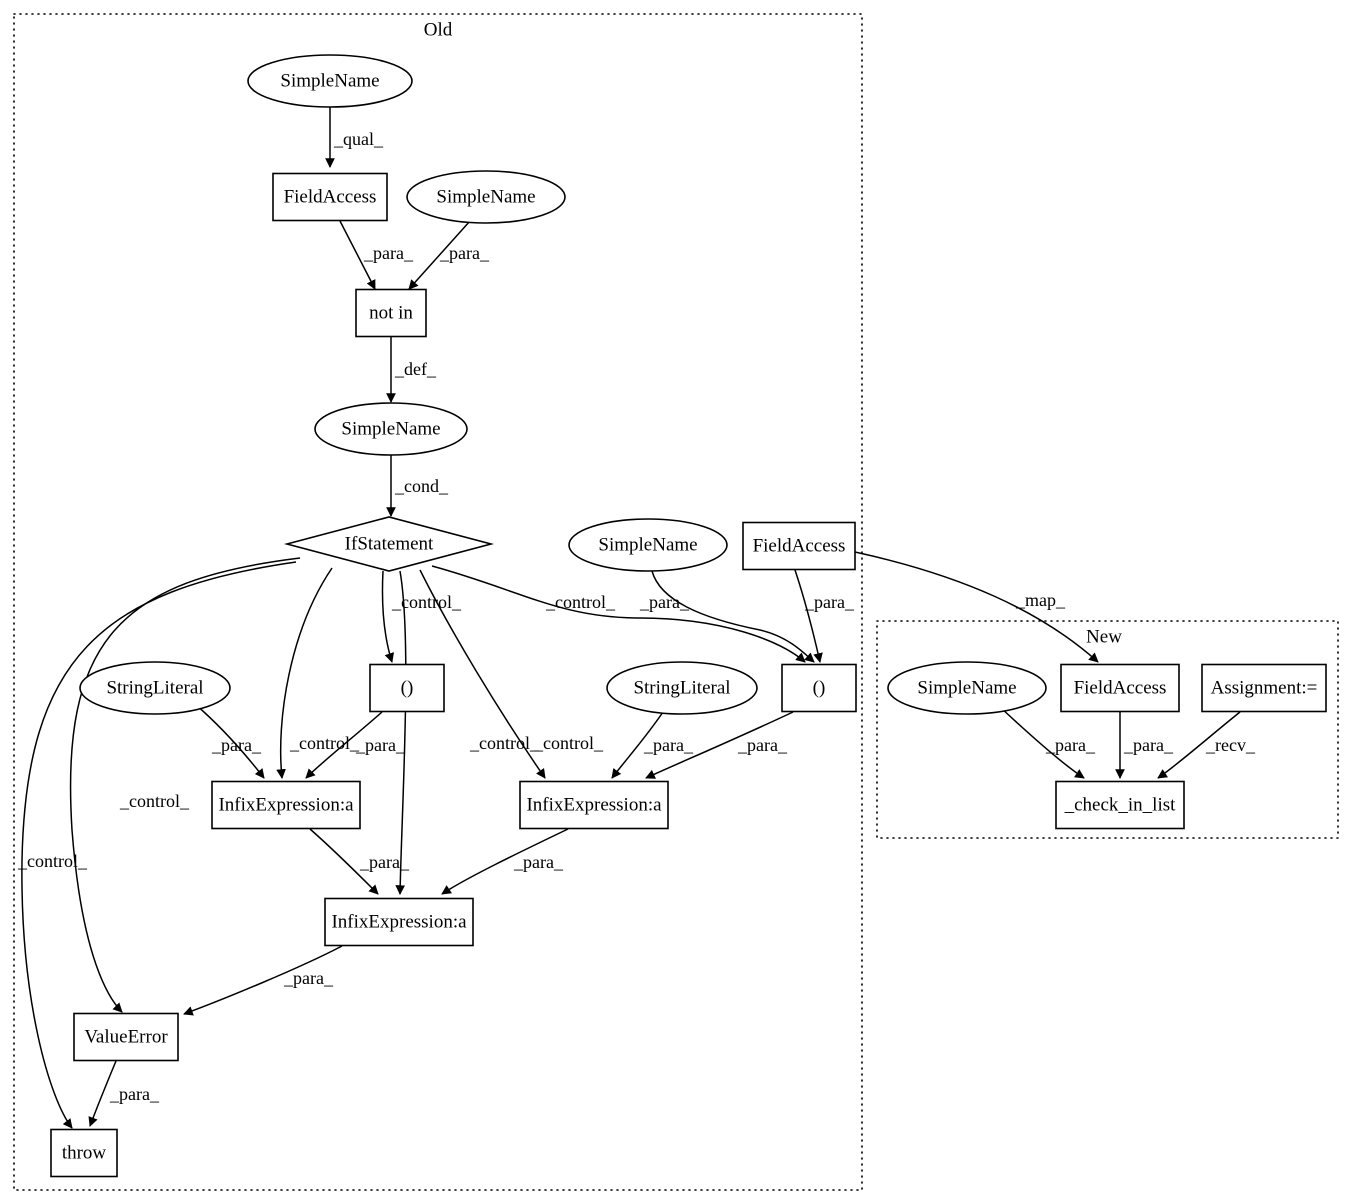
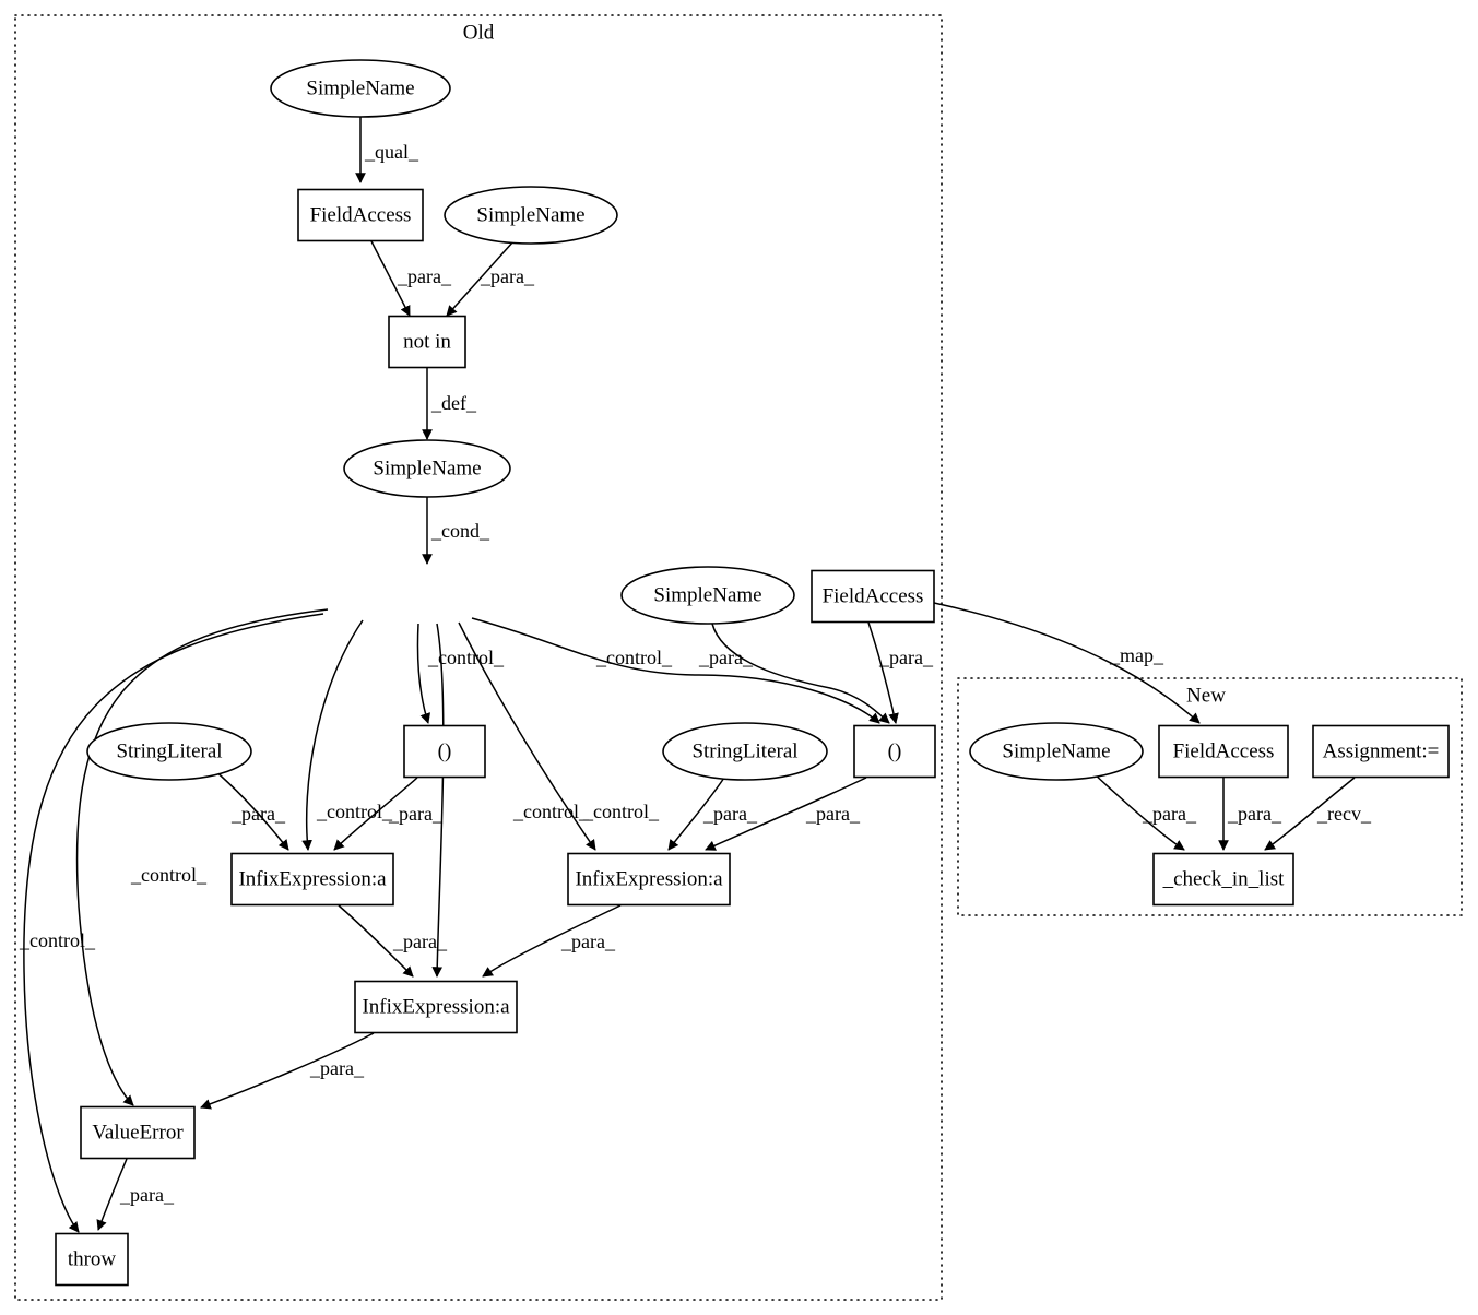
  Old
  New
  _qual_
  _para_
  _para_
  _def_
  _cond_
  _control_
  _control_
  _control_
  _control_
  _control_
  _control_
  _control_
  _para_
  _para_
  _map_
  _para_
  _para_
  _para_
  _para_
  _para_
  _para_
  _para_
  _para_
  _para_
  _para_
  _recv_
  SimpleName
  FieldAccess
  SimpleName
  not in
  SimpleName
- IfStatement
  SimpleName
  FieldAccess
  ()
  ()
  StringLiteral
  StringLiteral
  InfixExpression:a
  InfixExpression:a
  InfixExpression:a
  ValueError
  throw
  SimpleName
  FieldAccess
  Assignment:=
  _check_in_list
